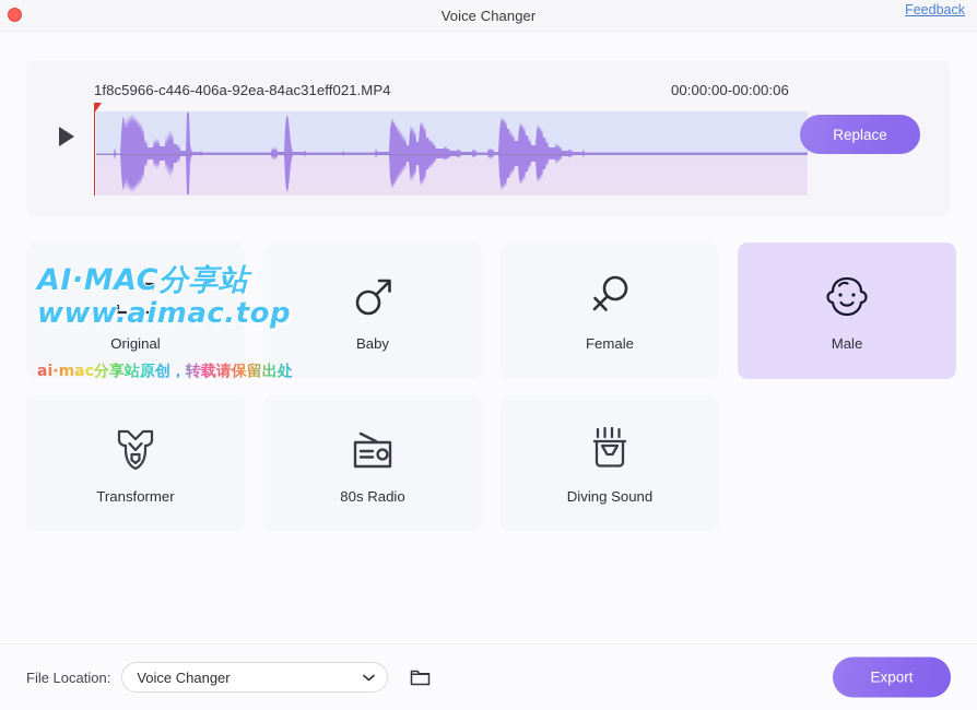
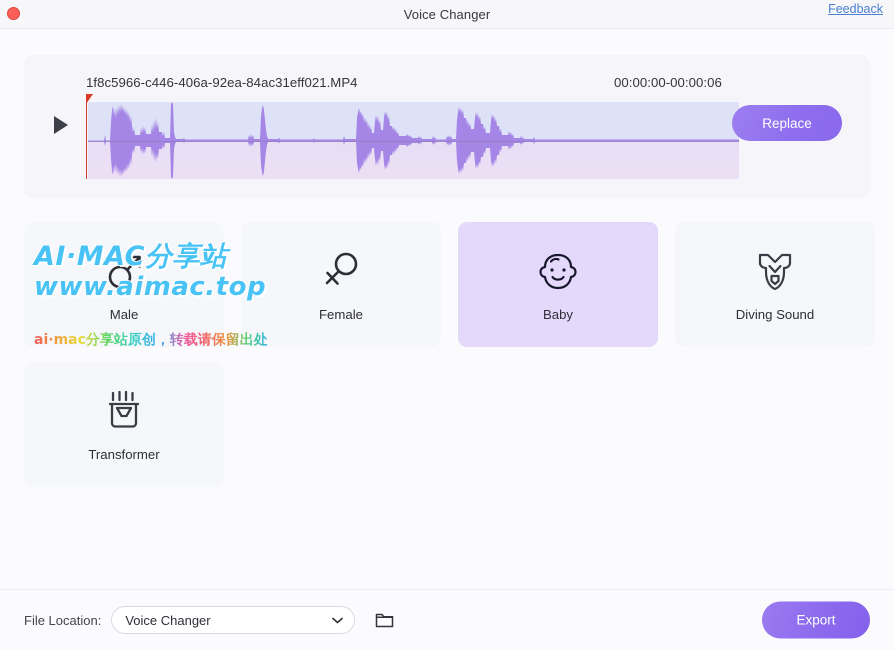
  Voice Changer
  Feedback
  1f8c5966-c446-406a-92ea-84ac31eff021.MP4
  00:00:00-00:00:06
  Replace
- Original
- Baby
+ Male
  Female
- Male
+ Baby
- Transformer
+ Diving Sound
- 80s Radio
- Diving Sound
+ Transformer
  AI·MAC分享站
  www.aimac.top
  ai·mac分享站原创，转载请保留出处
  File Location:
  Voice Changer
  Export
